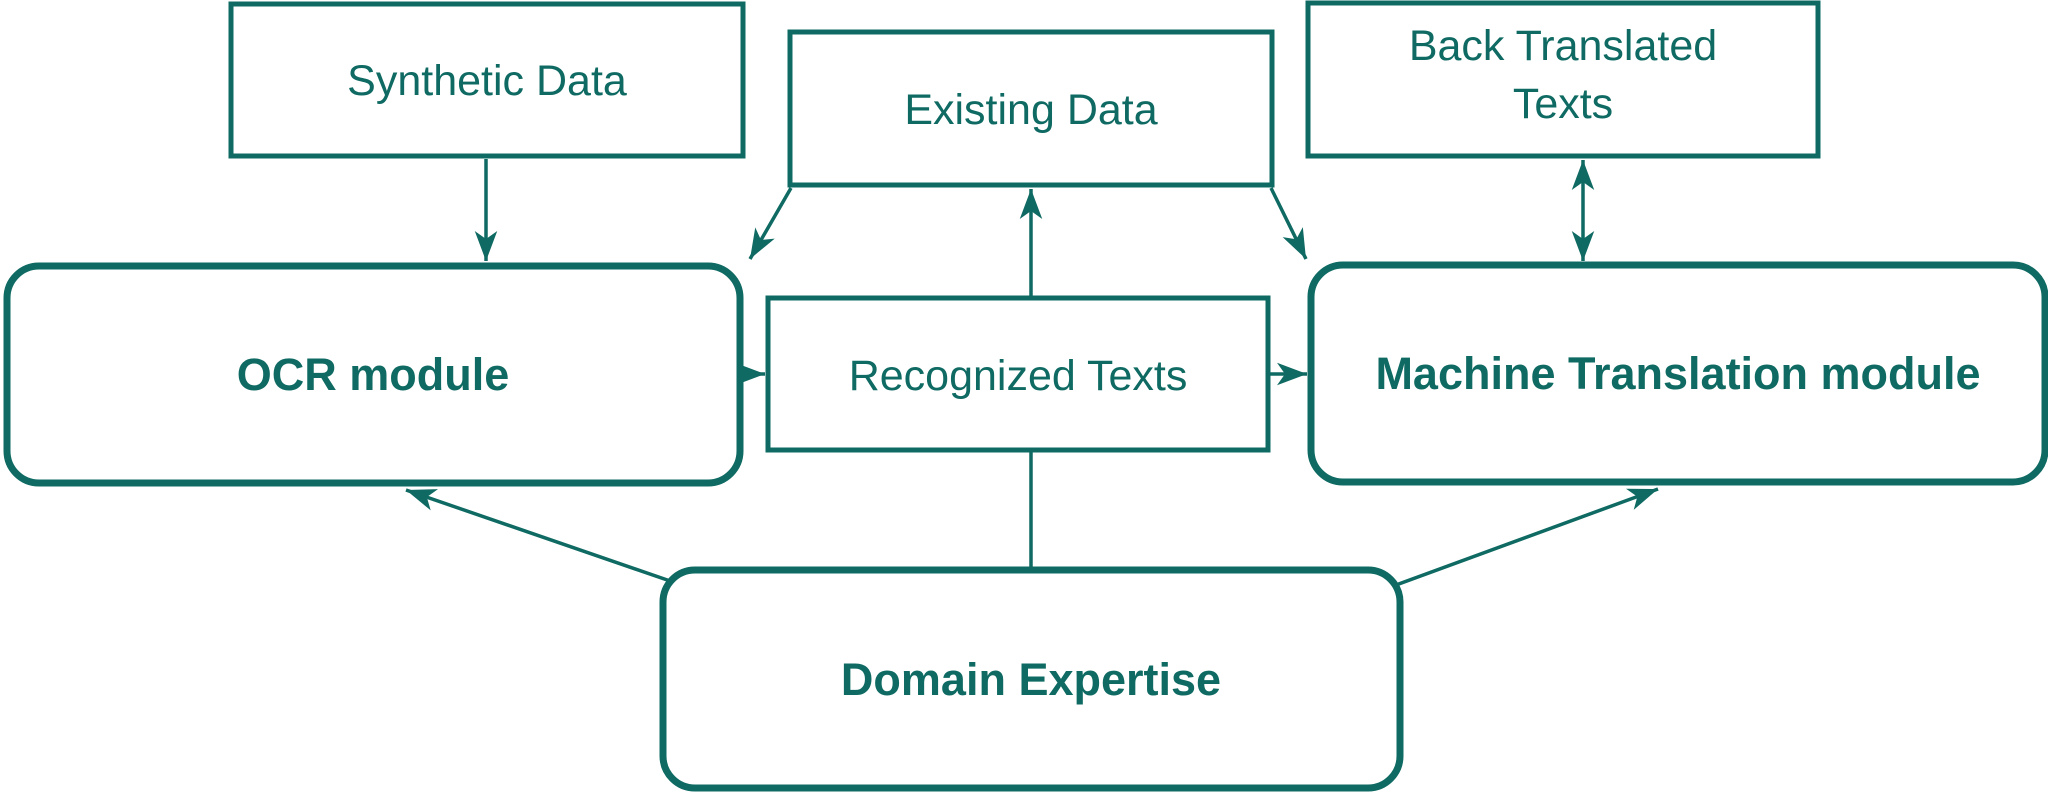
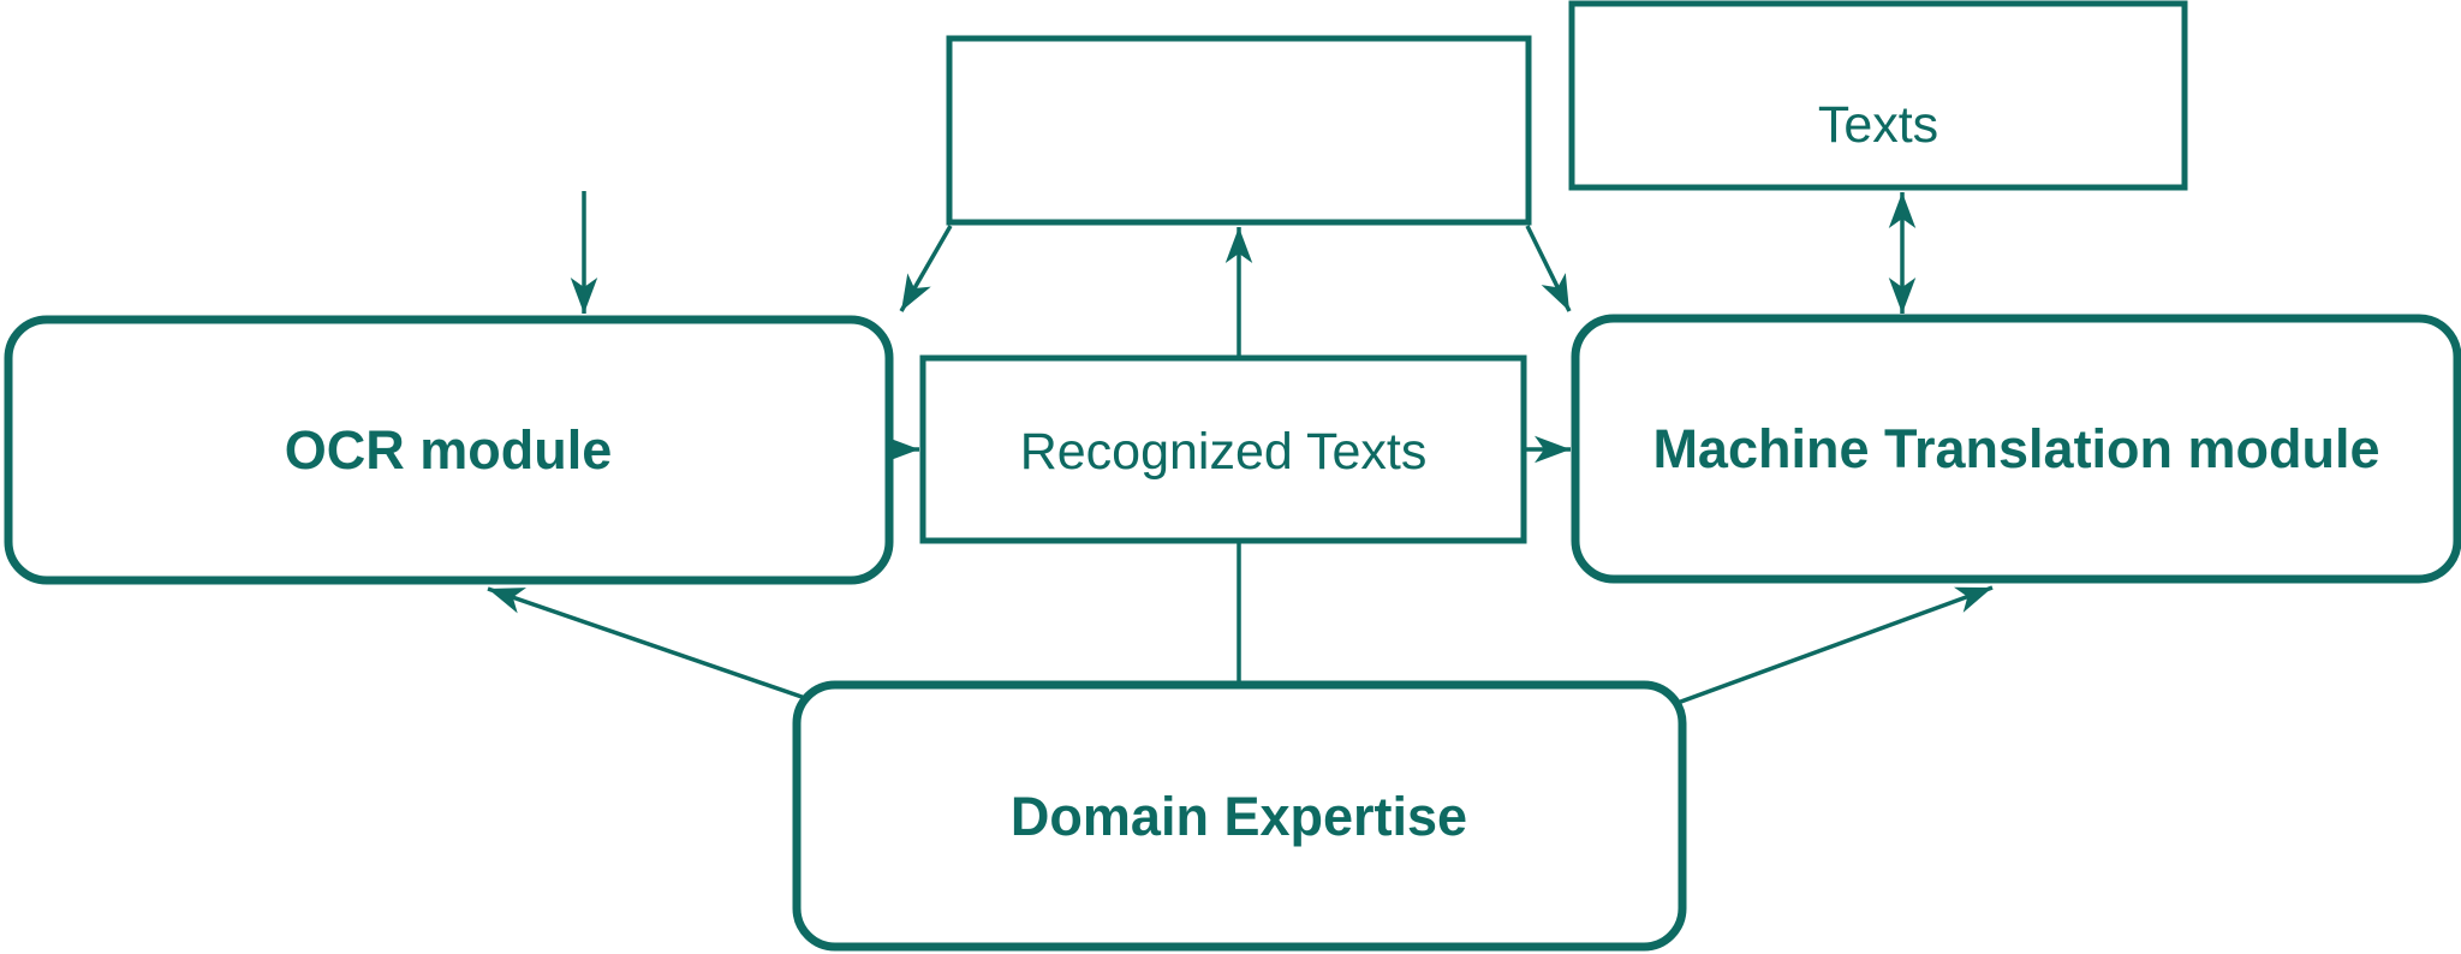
- Synthetic Data
- Existing Data
- Back Translated
  Texts
  OCR module
  Recognized Texts
  Machine Translation module
  Domain Expertise
